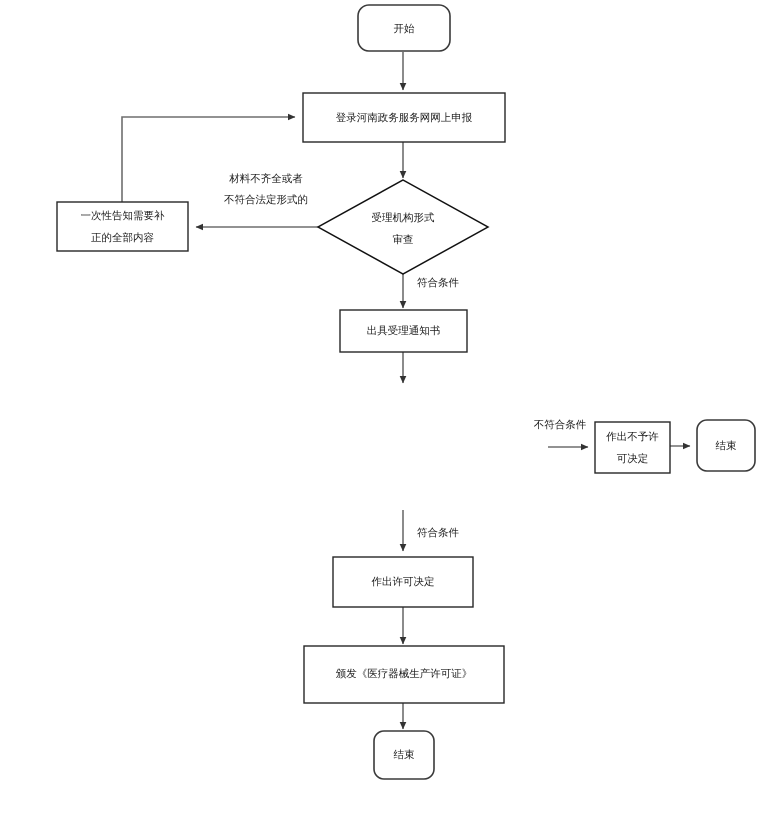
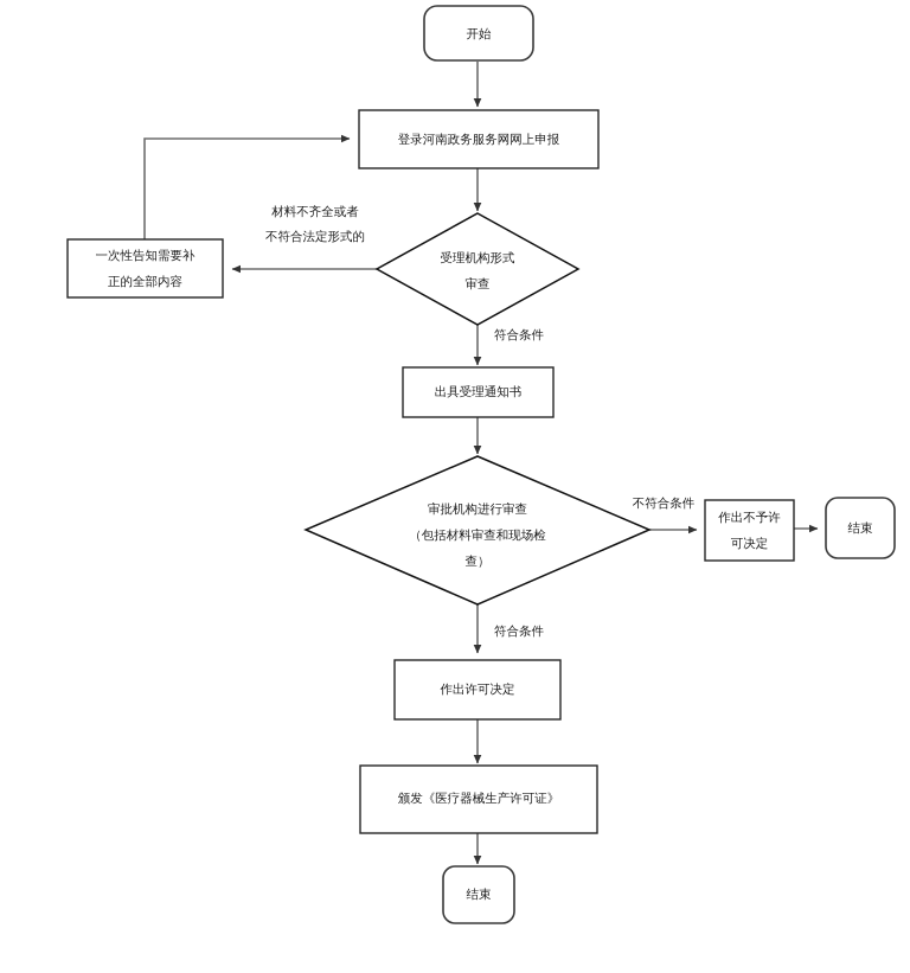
  开始
  登录河南政务服务网网上申报
  受理机构形式
  审查
  一次性告知需要补
  正的全部内容
  出具受理通知书
+ 审批机构进行审查
+ （包括材料审查和现场检
+ 查）
  作出不予许
  可决定
  结束
  作出许可决定
  颁发《医疗器械生产许可证》
  结束
  材料不齐全或者
  不符合法定形式的
  符合条件
  不符合条件
  符合条件
